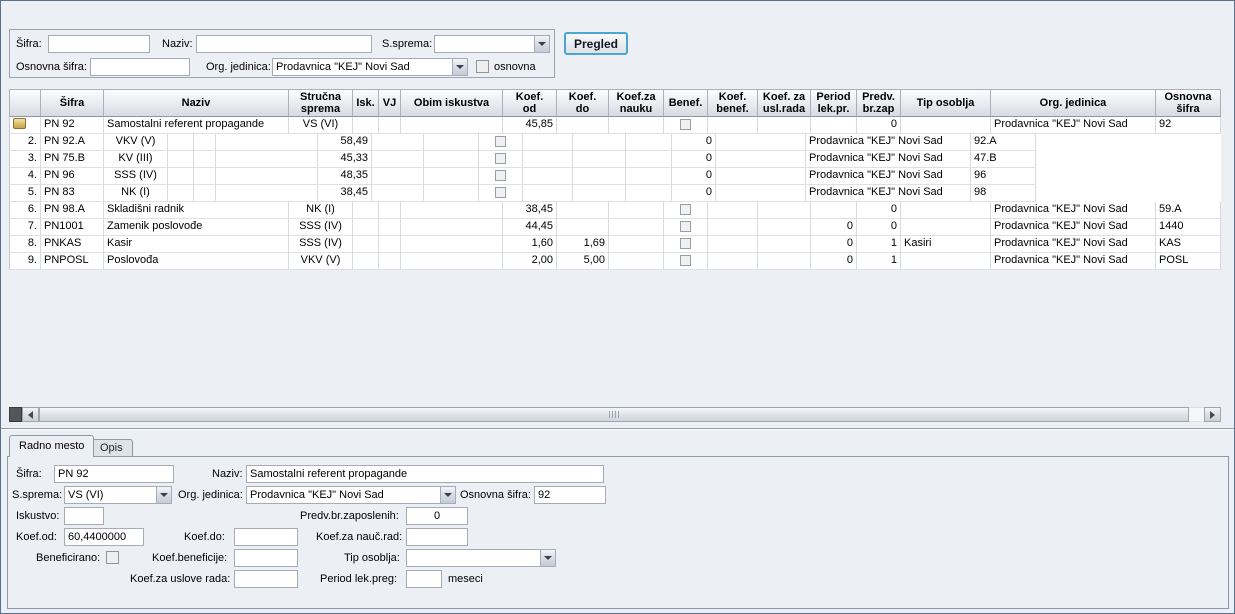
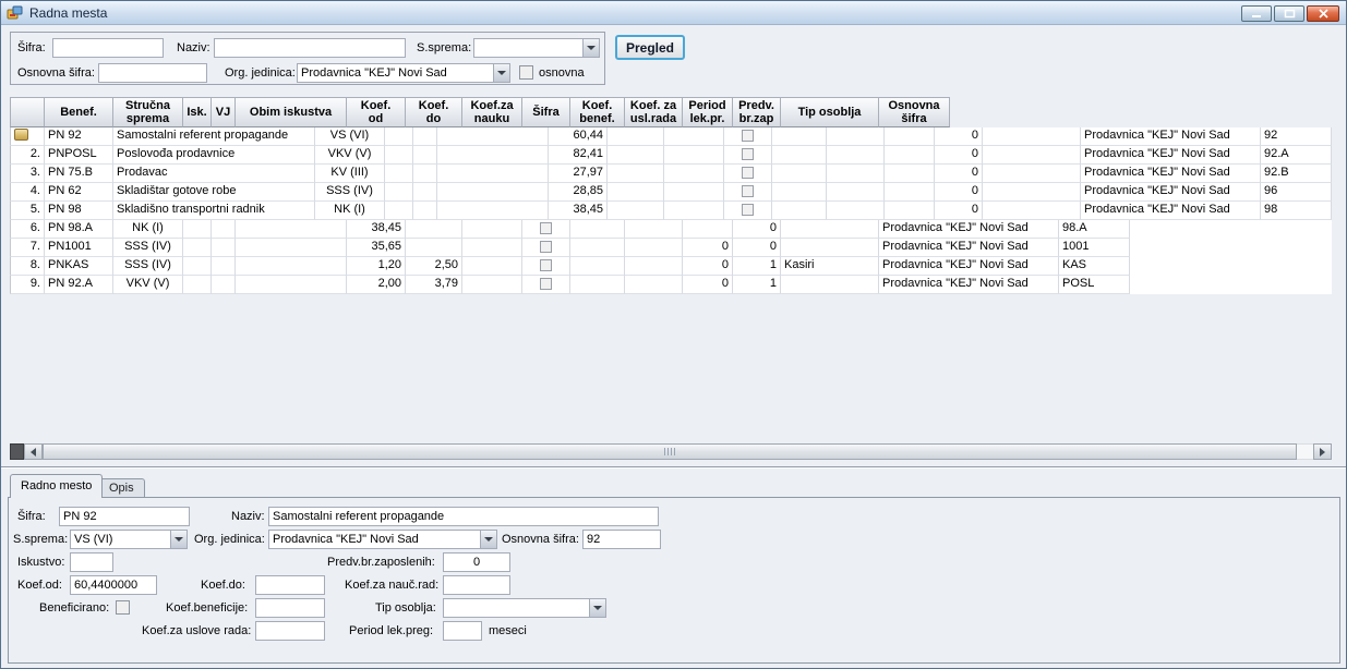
+ Radna mesta
  Šifra:
  Naziv:
  S.sprema:
  Osnovna šifra:
  Org. jedinica:
  Prodavnica "KEJ" Novi Sad
  osnovna
  Pregled
- Šifra
+ Benef.
- Naziv
  Stručna
  sprema
  Isk.
  VJ
  Obim iskustva
  Koef.
  od
  Koef.
  do
  Koef.za
  nauku
- Benef.
+ Šifra
  Koef.
  benef.
  Koef. za
  usl.rada
  Period
  lek.pr.
  Predv.
  br.zap
  Tip osoblja
- Org. jedinica
  Osnovna
  šifra
  PN 92
  Samostalni referent propagande
  VS (VI)
- 45,85
+ 60,44
  0
  Prodavnica "KEJ" Novi Sad
  92
  2.
- PN 92.A
+ PNPOSL
+ Poslovođa prodavnice
  VKV (V)
- 58,49
+ 82,41
  0
  Prodavnica "KEJ" Novi Sad
  92.A
  3.
  PN 75.B
+ Prodavac
  KV (III)
- 45,33
+ 27,97
  0
  Prodavnica "KEJ" Novi Sad
- 47.B
+ 92.B
  4.
- PN 96
+ PN 62
+ Skladištar gotove robe
  SSS (IV)
- 48,35
+ 28,85
  0
  Prodavnica "KEJ" Novi Sad
  96
  5.
- PN 83
+ PN 98
+ Skladišno transportni radnik
  NK (I)
  38,45
  0
  Prodavnica "KEJ" Novi Sad
  98
  6.
  PN 98.A
- Skladišni radnik
  NK (I)
  38,45
  0
  Prodavnica "KEJ" Novi Sad
- 59.A
+ 98.A
  7.
  PN1001
- Zamenik poslovođe
  SSS (IV)
- 44,45
+ 35,65
  0
  0
  Prodavnica "KEJ" Novi Sad
- 1440
+ 1001
  8.
  PNKAS
- Kasir
  SSS (IV)
- 1,60
+ 1,20
- 1,69
+ 2,50
  0
  1
  Kasiri
  Prodavnica "KEJ" Novi Sad
  KAS
  9.
- PNPOSL
+ PN 92.A
- Poslovođa
  VKV (V)
  2,00
- 5,00
+ 3,79
  0
  1
  Prodavnica "KEJ" Novi Sad
  POSL
  Radno mesto
  Opis
  Šifra:
  PN 92
  Naziv:
  Samostalni referent propagande
  S.sprema:
  VS (VI)
  Org. jedinica:
  Prodavnica "KEJ" Novi Sad
  Osnovna šifra:
  92
  Iskustvo:
  Predv.br.zaposlenih:
  0
  Koef.od:
  60,4400000
  Koef.do:
  Koef.za nauč.rad:
  Beneficirano:
  Koef.beneficije:
  Tip osoblja:
  Koef.za uslove rada:
  Period lek.preg:
  meseci
